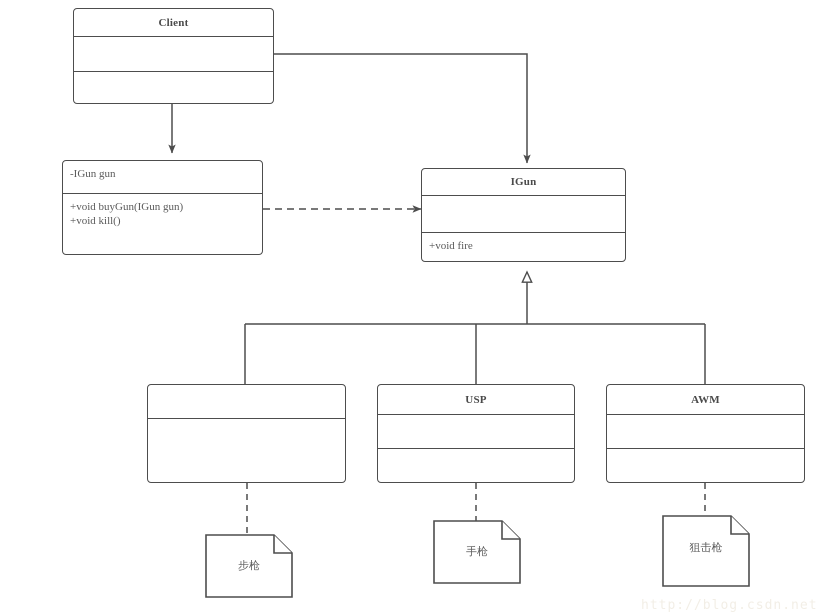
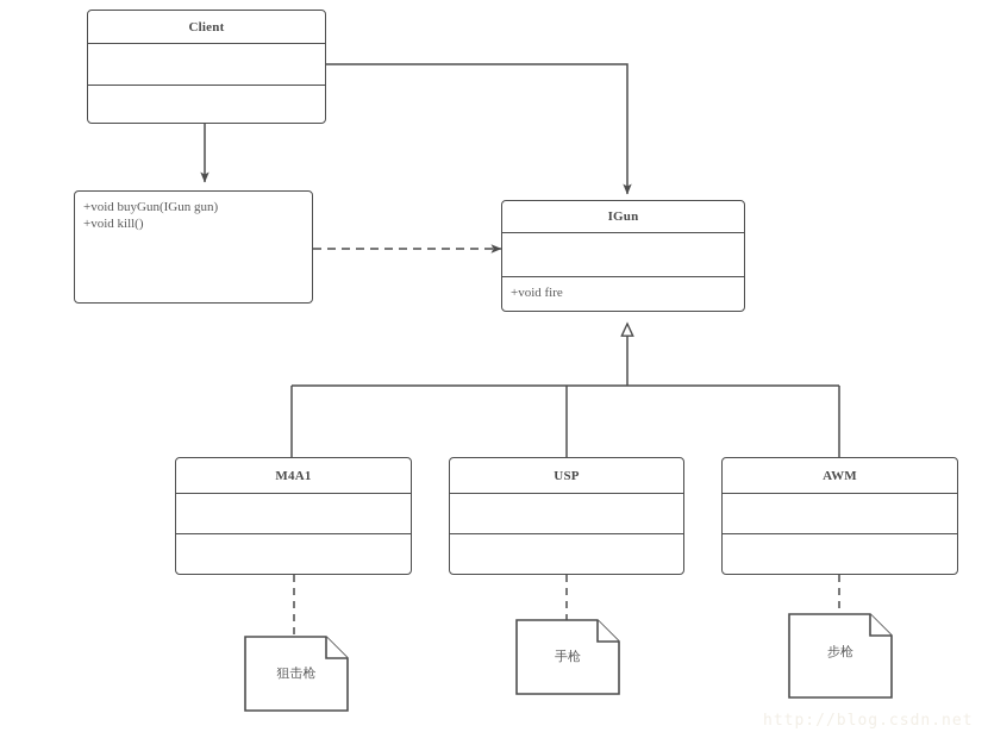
  Client
- -IGun gun
  +void buyGun(IGun gun)
  +void kill()
  IGun
  +void fire
+ M4A1
  USP
  AWM
- 步枪
+ 狙击枪
  手枪
- 狙击枪
+ 步枪
  http://blog.csdn.net
